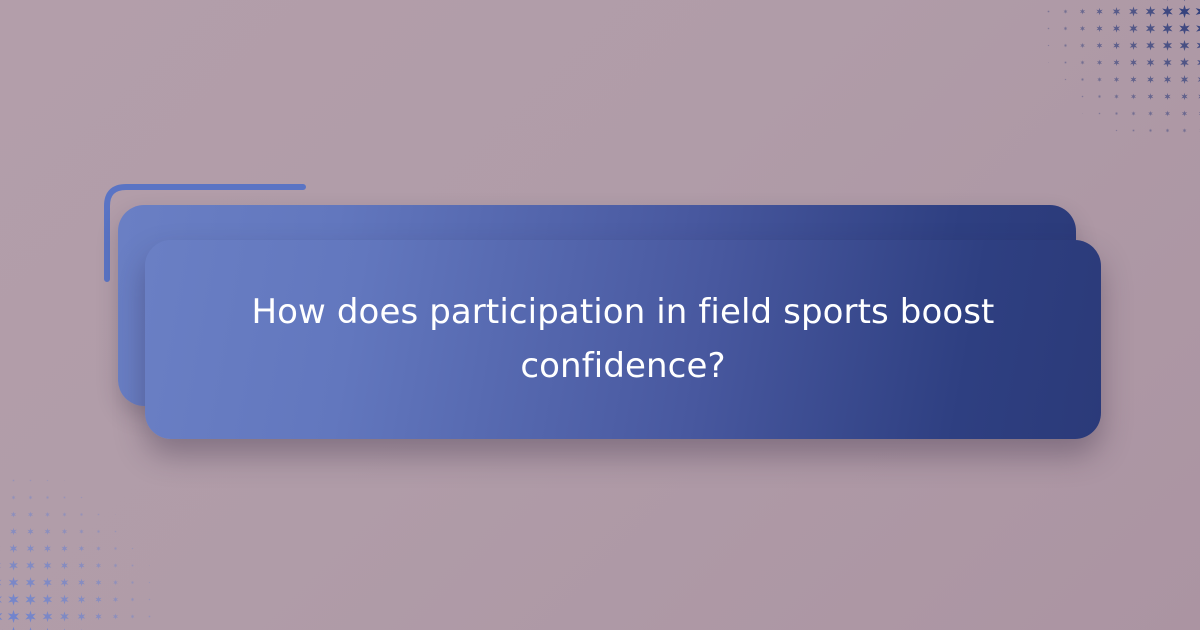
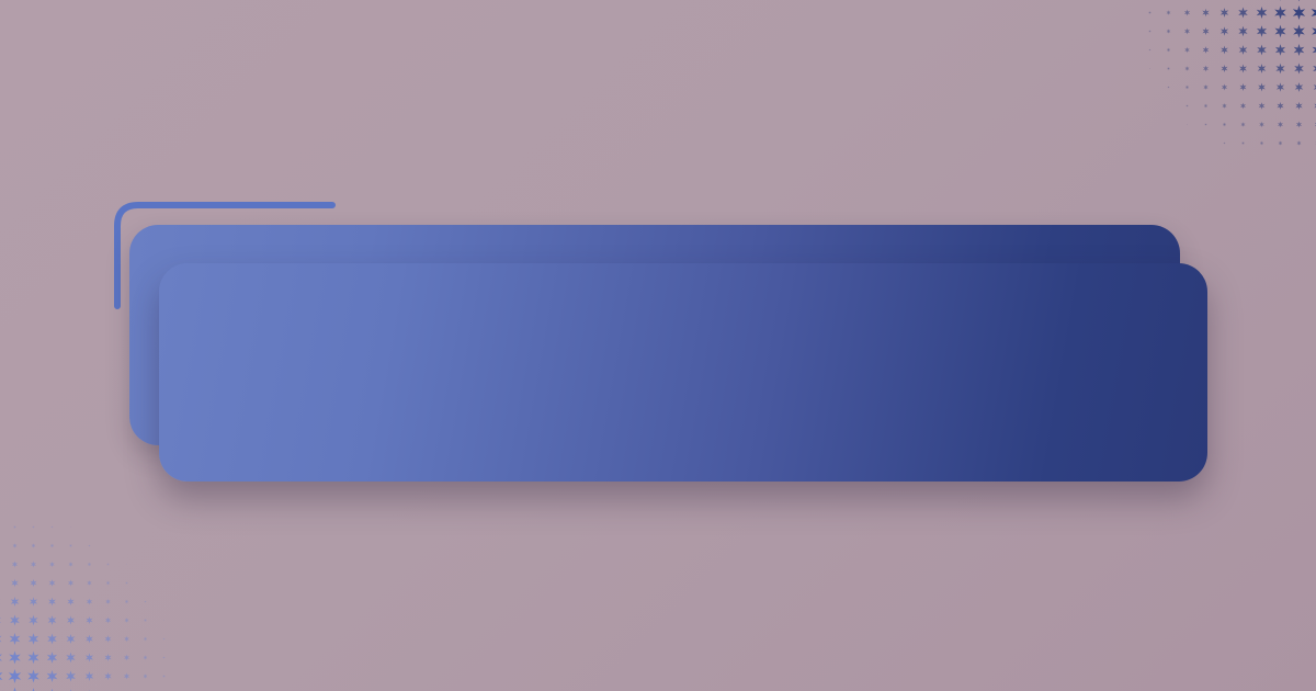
- How does participation in field sports boost confidence?
